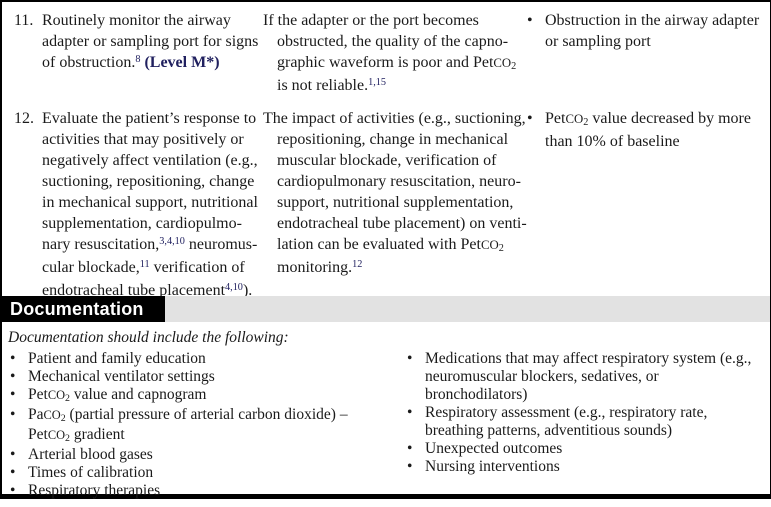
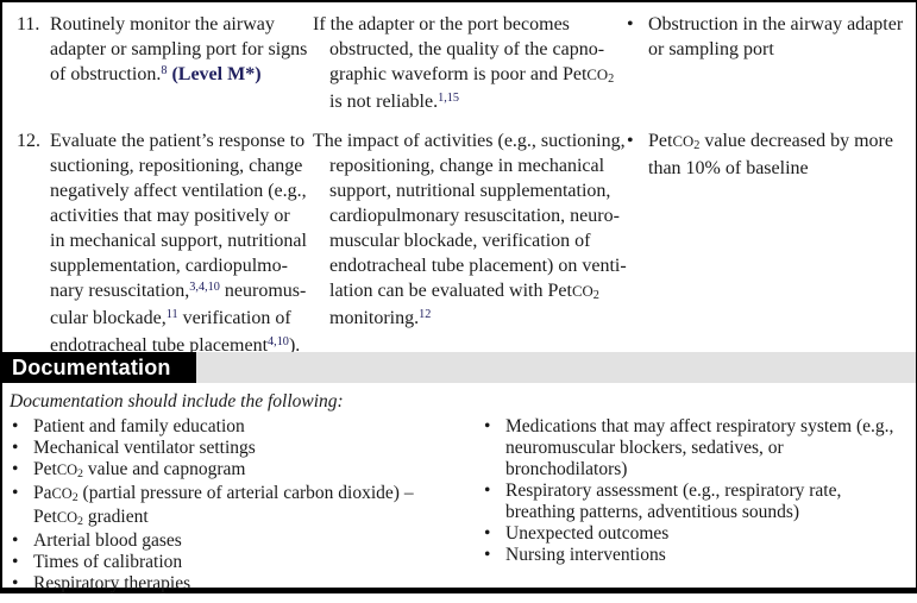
  11.
  Routinely monitor the airway
  adapter or sampling port for signs
  of obstruction.8 (Level M*)
  If the adapter or the port becomes
  obstructed, the quality of the capno-
  graphic waveform is poor and PetCO2
  is not reliable.1,15
  • Obstruction in the airway adapter
  or sampling port
  12.
  Evaluate the patient’s response to
- activities that may positively or
+ suctioning, repositioning, change
  negatively affect ventilation (e.g.,
- suctioning, repositioning, change
+ activities that may positively or
  in mechanical support, nutritional
  supplementation, cardiopulmo-
  nary resuscitation,3,4,10 neuromus-
  cular blockade,11 verification of
  endotracheal tube placement4,10).
  The impact of activities (e.g., suctioning,
  repositioning, change in mechanical
- muscular blockade, verification of
+ support, nutritional supplementation,
  cardiopulmonary resuscitation, neuro-
- support, nutritional supplementation,
+ muscular blockade, verification of
  endotracheal tube placement) on venti-
  lation can be evaluated with PetCO2
  monitoring.12
  • PetCO2 value decreased by more
  than 10% of baseline
  Documentation
  Documentation should include the following:
  • Patient and family education
  • Mechanical ventilator settings
  • PetCO2 value and capnogram
  • PaCO2 (partial pressure of arterial carbon dioxide) –
  PetCO2 gradient
  • Arterial blood gases
  • Times of calibration
  • Respiratory therapies
  • Medications that may affect respiratory system (e.g.,
  neuromuscular blockers, sedatives, or bronchodilators)
  • Respiratory assessment (e.g., respiratory rate,
  breathing patterns, adventitious sounds)
  • Unexpected outcomes
  • Nursing interventions
